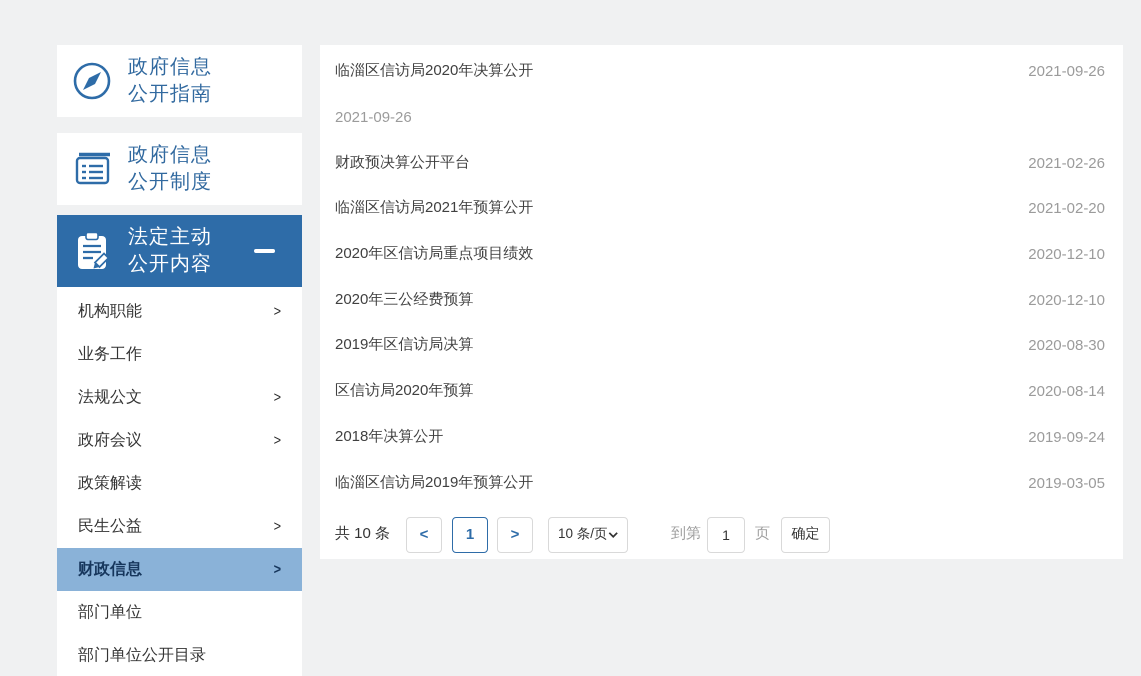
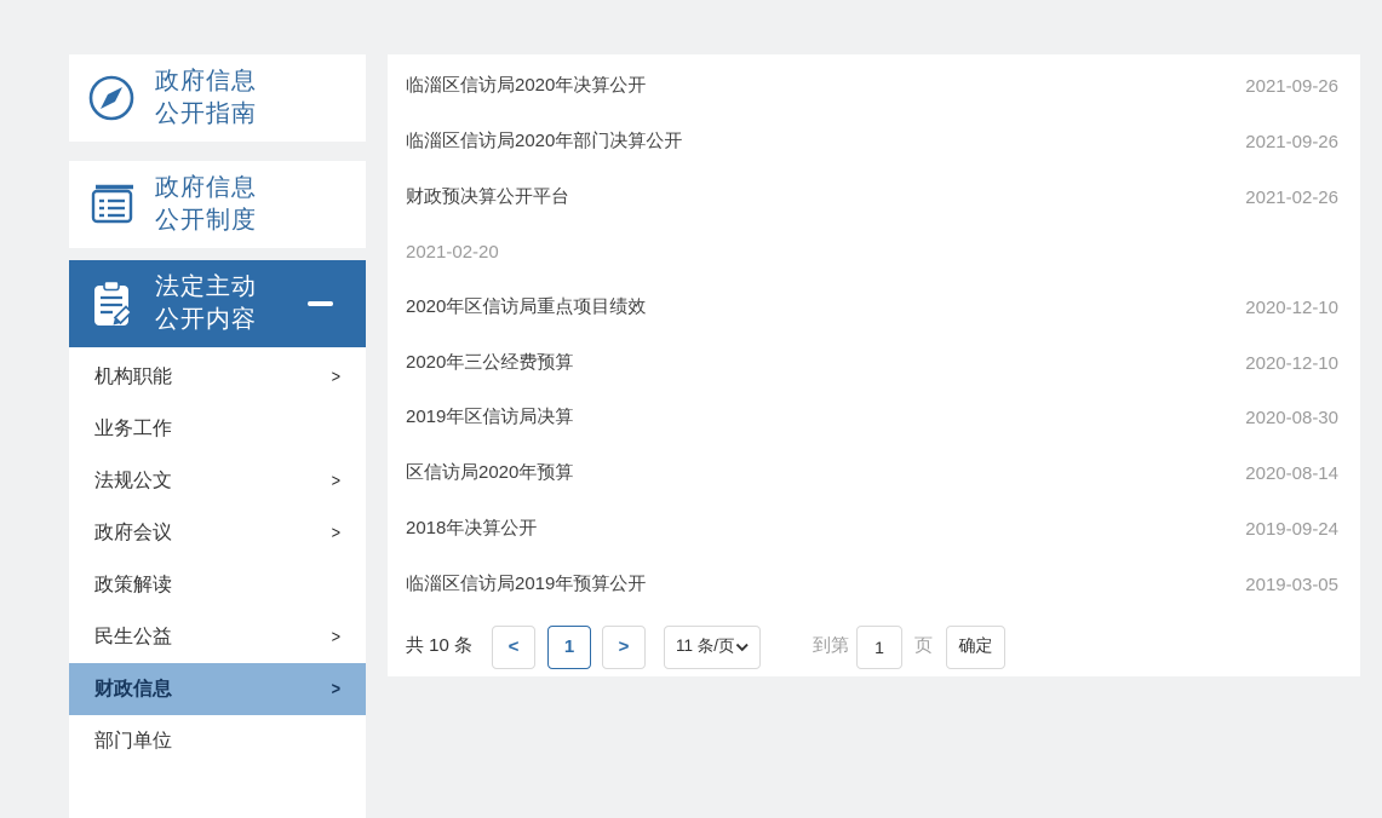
  政府信息
  公开指南
  政府信息
  公开制度
  法定主动
  公开内容
  机构职能
  >
  业务工作
  法规公文
  >
  政府会议
  >
  政策解读
  民生公益
  >
  财政信息
  >
  部门单位
- 部门单位公开目录
  临淄区信访局2020年决算公开
  2021-09-26
+ 临淄区信访局2020年部门决算公开
  2021-09-26
  财政预决算公开平台
  2021-02-26
- 临淄区信访局2021年预算公开
  2021-02-20
  2020年区信访局重点项目绩效
  2020-12-10
  2020年三公经费预算
  2020-12-10
  2019年区信访局决算
  2020-08-30
  区信访局2020年预算
  2020-08-14
  2018年决算公开
  2019-09-24
  临淄区信访局2019年预算公开
  2019-03-05
  共 10 条
  <
  1
  >
- 10 条/页
+ 11 条/页
  到第
  1
  页
  确定
